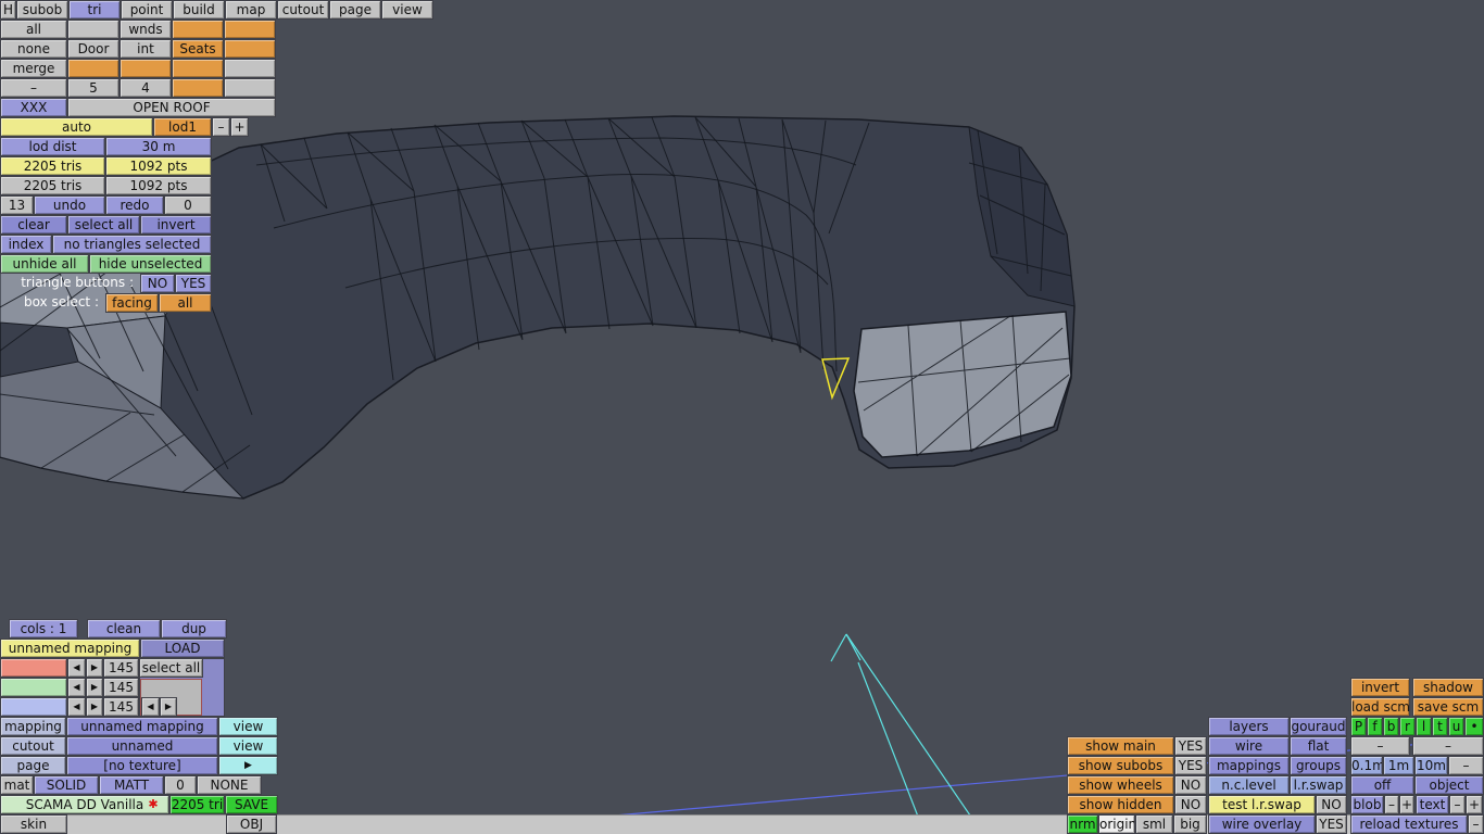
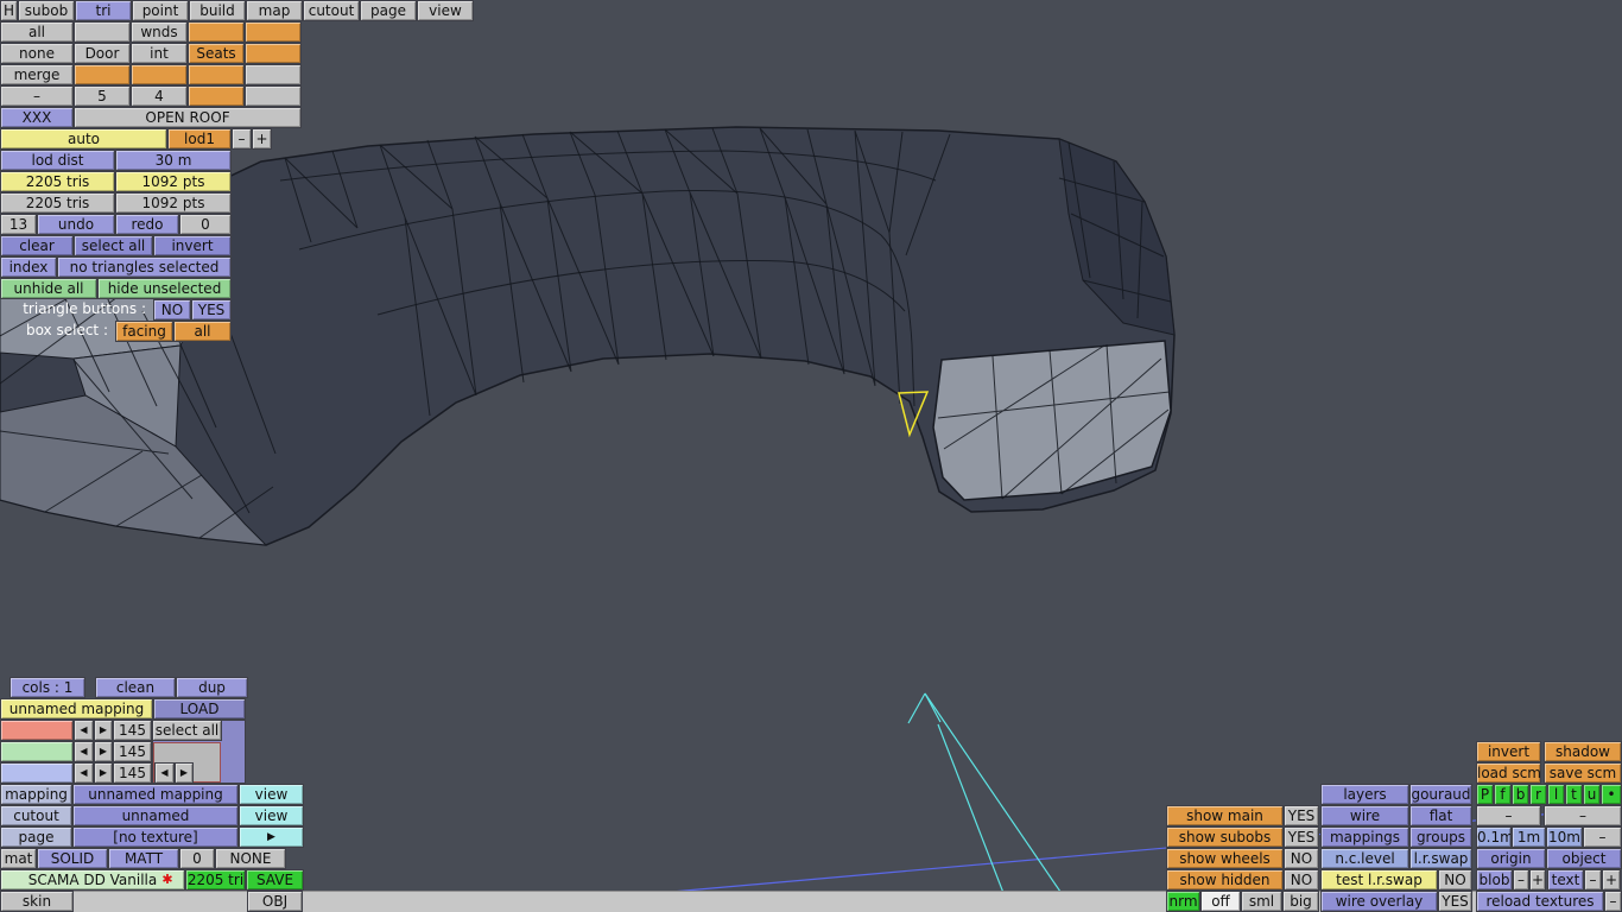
  H
  subob
  tri
  point
  build
  map
  cutout
  page
  view
  all
  wnds
  none
  Door
  int
  Seats
  merge
  –
  5
  4
  XXX
  OPEN ROOF
  auto
  lod1
  –
  +
  lod dist
  30 m
  2205 tris
  1092 pts
  2205 tris
  1092 pts
  13
  undo
  redo
  0
  clear
  select all
  invert
  index
  no triangles selected
  unhide all
  hide unselected
  triangle buttons :
  NO
  YES
  box select :
  facing
  all
  cols : 1
  clean
  dup
  unnamed mapping
  LOAD
  ◀
  ▶
  145
  select all
  ◀
  ▶
  145
  ◀
  ▶
  145
  ◀
  ▶
  mapping
  unnamed mapping
  view
  cutout
  unnamed
  view
  page
  [no texture]
  ▶
  mat
  SOLID
  MATT
  0
  NONE
  SCAMA DD Vanilla
  2205 tri
  SAVE
  skin
  OBJ
  invert
  shadow
  load scm
  save scm
  layers
  gouraud
  P
  f
  b
  r
  l
  t
  u
  •
  show main
  YES
  wire
  flat
  –
  –
  show subobs
  YES
  mappings
  groups
  0.1m
  1m
  10m
  –
  show wheels
  NO
  n.c.level
  l.r.swap
- off
+ origin
  object
  show hidden
  NO
  test l.r.swap
  NO
  blob
  –
  +
  text
  –
  +
  nrm
- origin
+ off
  sml
  big
  wire overlay
  YES
  reload textures
  –
  ✱
